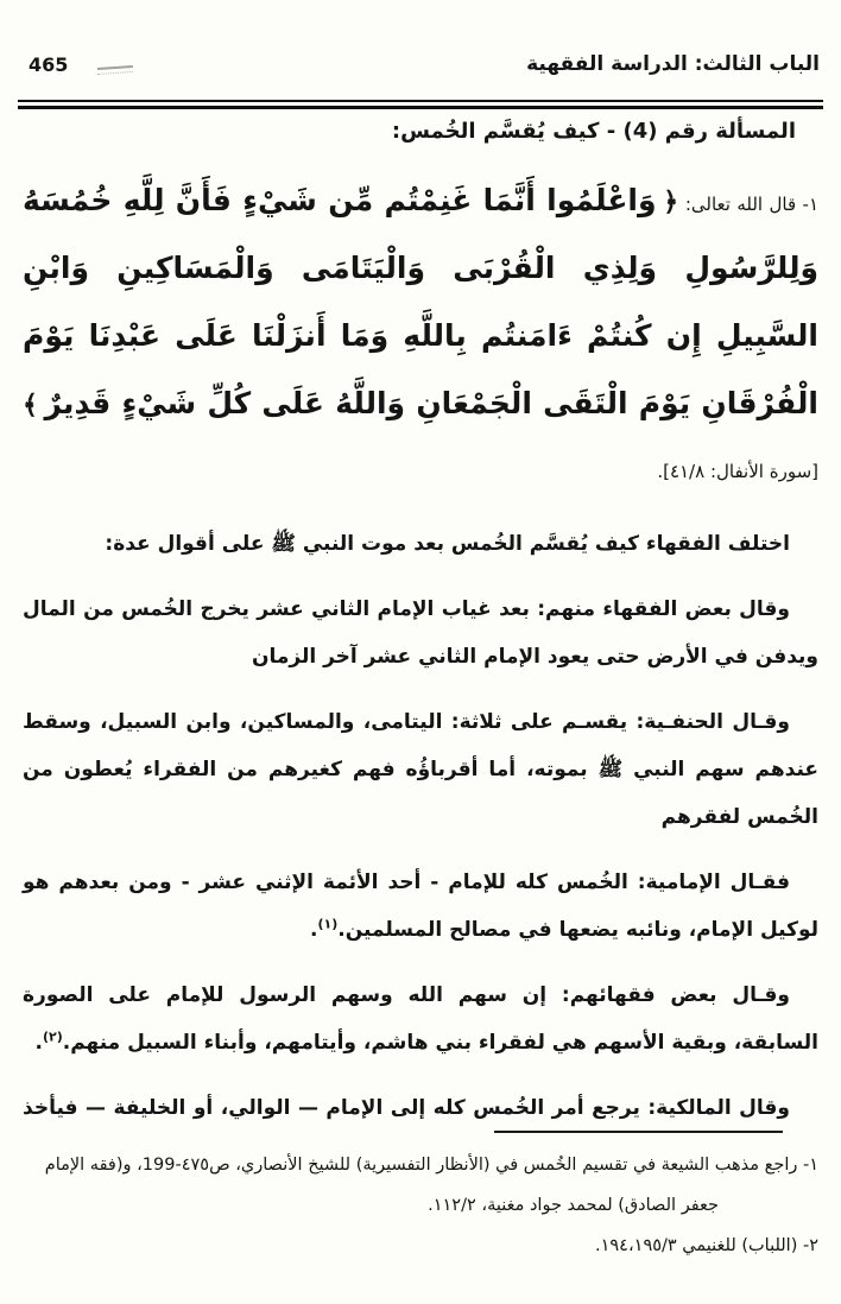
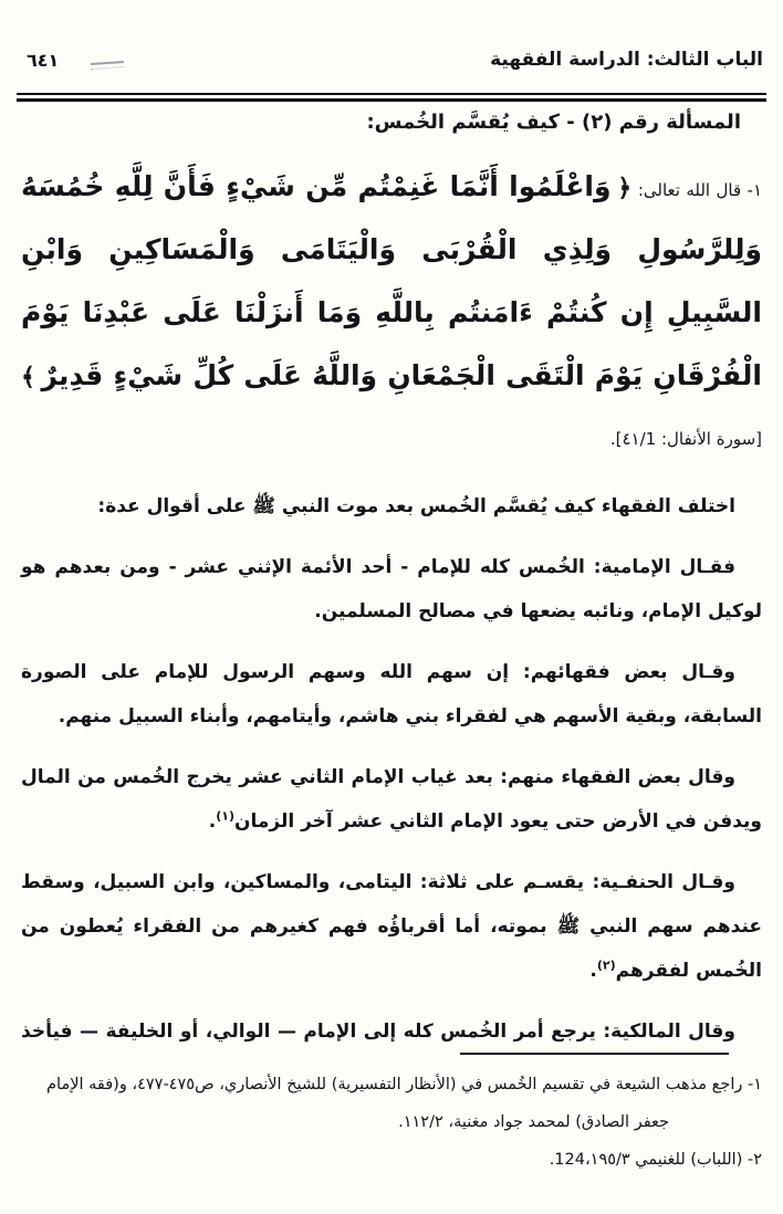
  الباب الثالث: الدراسة الفقهية
- 465
+ ٦٤١
- المسألة رقم (4) - كيف يُقسَّم الخُمس:
+ المسألة رقم (٢) - كيف يُقسَّم الخُمس:
- ١- قال الله تعالى: ﴿ وَاعْلَمُوا أَنَّمَا غَنِمْتُم مِّن شَيْءٍ فَأَنَّ لِلَّهِ خُمُسَهُ وَلِلرَّسُولِ وَلِذِي الْقُرْبَى وَالْيَتَامَى وَالْمَسَاكِينِ وَابْنِ السَّبِيلِ إِن كُنتُمْ ءَامَنتُم بِاللَّهِ وَمَا أَنزَلْنَا عَلَى عَبْدِنَا يَوْمَ الْفُرْقَانِ يَوْمَ الْتَقَى الْجَمْعَانِ وَاللَّهُ عَلَى كُلِّ شَيْءٍ قَدِيرٌ ﴾ [سورة الأنفال: ٤١/٨].
+ ١- قال الله تعالى: ﴿ وَاعْلَمُوا أَنَّمَا غَنِمْتُم مِّن شَيْءٍ فَأَنَّ لِلَّهِ خُمُسَهُ وَلِلرَّسُولِ وَلِذِي الْقُرْبَى وَالْيَتَامَى وَالْمَسَاكِينِ وَابْنِ السَّبِيلِ إِن كُنتُمْ ءَامَنتُم بِاللَّهِ وَمَا أَنزَلْنَا عَلَى عَبْدِنَا يَوْمَ الْفُرْقَانِ يَوْمَ الْتَقَى الْجَمْعَانِ وَاللَّهُ عَلَى كُلِّ شَيْءٍ قَدِيرٌ ﴾ [سورة الأنفال: ٤١/1].
  اختلف الفقهاء كيف يُقسَّم الخُمس بعد موت النبي ﷺ على أقوال عدة:
- وقال بعض الفقهاء منهم: بعد غياب الإمام الثاني عشر يخرج الخُمس من المال ويدفن في الأرض حتى يعود الإمام الثاني عشر آخر الزمان
+ فقـال الإمامية: الخُمس كله للإمام - أحد الأئمة الإثني عشر - ومن بعدهم هو لوكيل الإمام، ونائبه يضعها في مصالح المسلمين.
- وقـال الحنفـية: يقسـم على ثلاثة: اليتامى، والمساكين، وابن السبيل، وسقط عندهم سهم النبي ﷺ بموته، أما أقرباؤُه فهم كغيرهم من الفقراء يُعطون من الخُمس لفقرهم
+ وقـال بعض فقهائهم: إن سهم الله وسهم الرسول للإمام على الصورة السابقة، وبقية الأسهم هي لفقراء بني هاشم، وأيتامهم، وأبناء السبيل منهم.
- فقـال الإمامية: الخُمس كله للإمام - أحد الأئمة الإثني عشر - ومن بعدهم هو لوكيل الإمام، ونائبه يضعها في مصالح المسلمين.(١).
+ وقال بعض الفقهاء منهم: بعد غياب الإمام الثاني عشر يخرج الخُمس من المال ويدفن في الأرض حتى يعود الإمام الثاني عشر آخر الزمان(١).
- وقـال بعض فقهائهم: إن سهم الله وسهم الرسول للإمام على الصورة السابقة، وبقية الأسهم هي لفقراء بني هاشم، وأيتامهم، وأبناء السبيل منهم.(٢).
+ وقـال الحنفـية: يقسـم على ثلاثة: اليتامى، والمساكين، وابن السبيل، وسقط عندهم سهم النبي ﷺ بموته، أما أقرباؤُه فهم كغيرهم من الفقراء يُعطون من الخُمس لفقرهم(٢).
- ١- راجع مذهب الشيعة في تقسيم الخُمس في (الأنظار التفسيرية) للشيخ الأنصاري، ص٤٧٥-199، و(فقه الإمام جعفر الصادق) لمحمد جواد مغنية، ١١٢/٢.
+ ١- راجع مذهب الشيعة في تقسيم الخُمس في (الأنظار التفسيرية) للشيخ الأنصاري، ص٤٧٥-٤٧٧، و(فقه الإمام جعفر الصادق) لمحمد جواد مغنية، ١١٢/٢.
- ٢- (اللباب) للغنيمي ١٩٤،١٩٥/٣.
+ ٢- (اللباب) للغنيمي 124،١٩٥/٣.
